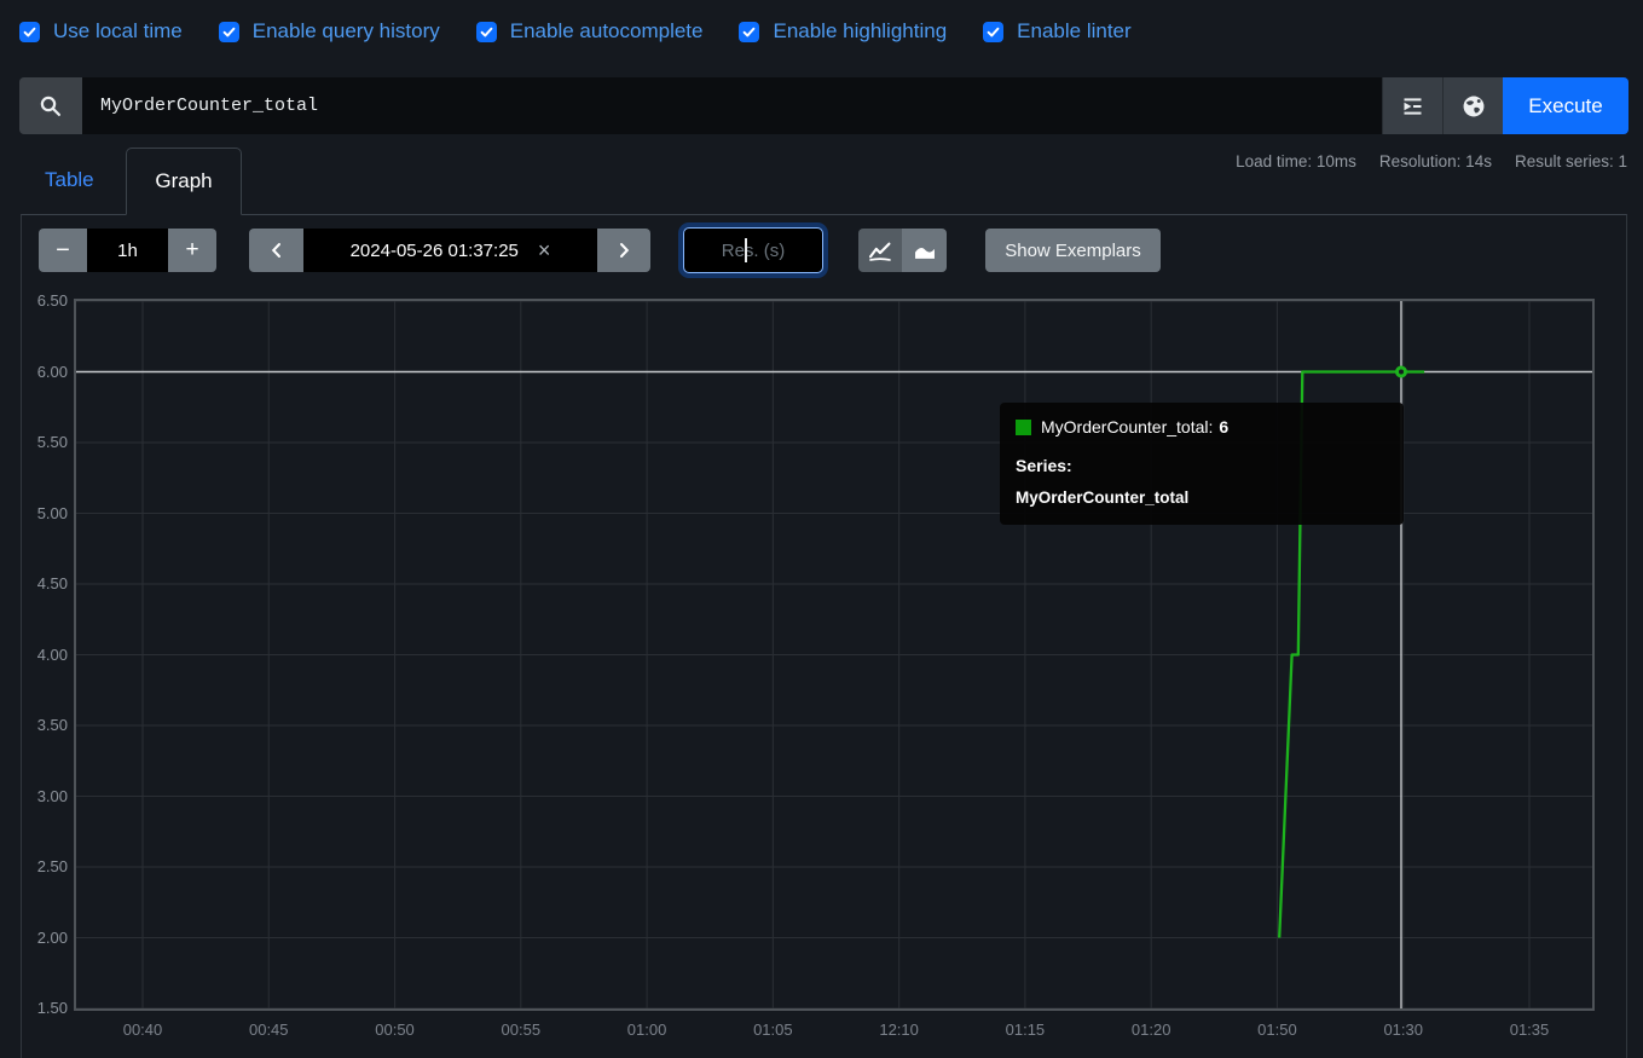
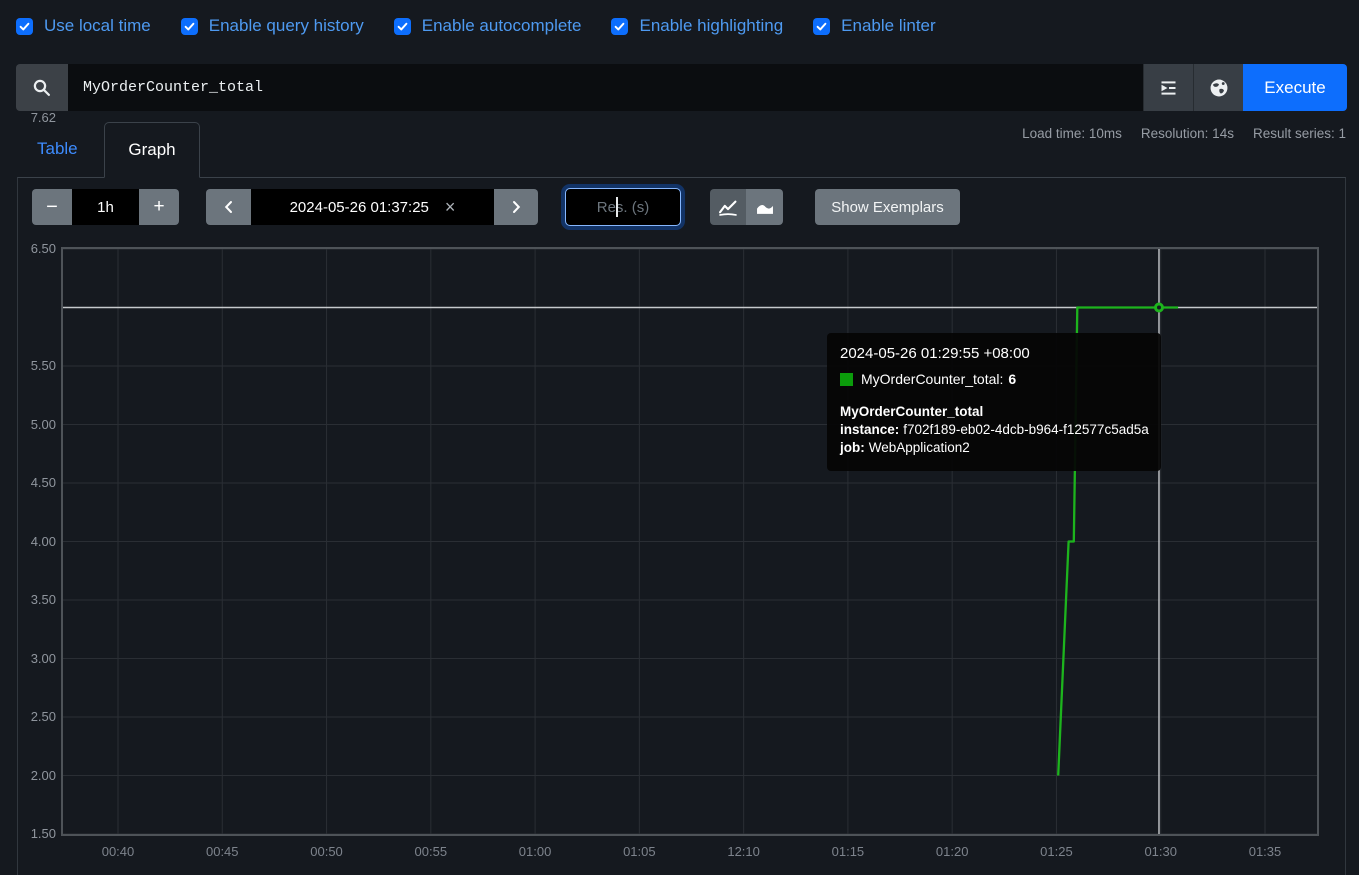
  Use local time
  Enable query history
  Enable autocomplete
  Enable highlighting
  Enable linter
  MyOrderCounter_total
  Execute
  Load time: 10ms
  Resolution: 14s
  Result series: 1
  Table
  Graph
  −
  1h
  +
  2024-05-26 01:37:25
  ×
  Res. (s)
  Show Exemplars
  6.50
- 6.00
+ 7.62
  5.50
  5.00
  4.50
  4.00
  3.50
  3.00
  2.50
  2.00
  1.50
  00:40
  00:45
  00:50
  00:55
  01:00
  01:05
  12:10
  01:15
  01:20
- 01:50
+ 01:25
  01:30
  01:35
+ 2024-05-26 01:29:55 +08:00
  MyOrderCounter_total:
  6
- Series:
  MyOrderCounter_total
+ instance: f702f189-eb02-4dcb-b964-f12577c5ad5a
+ job: WebApplication2
